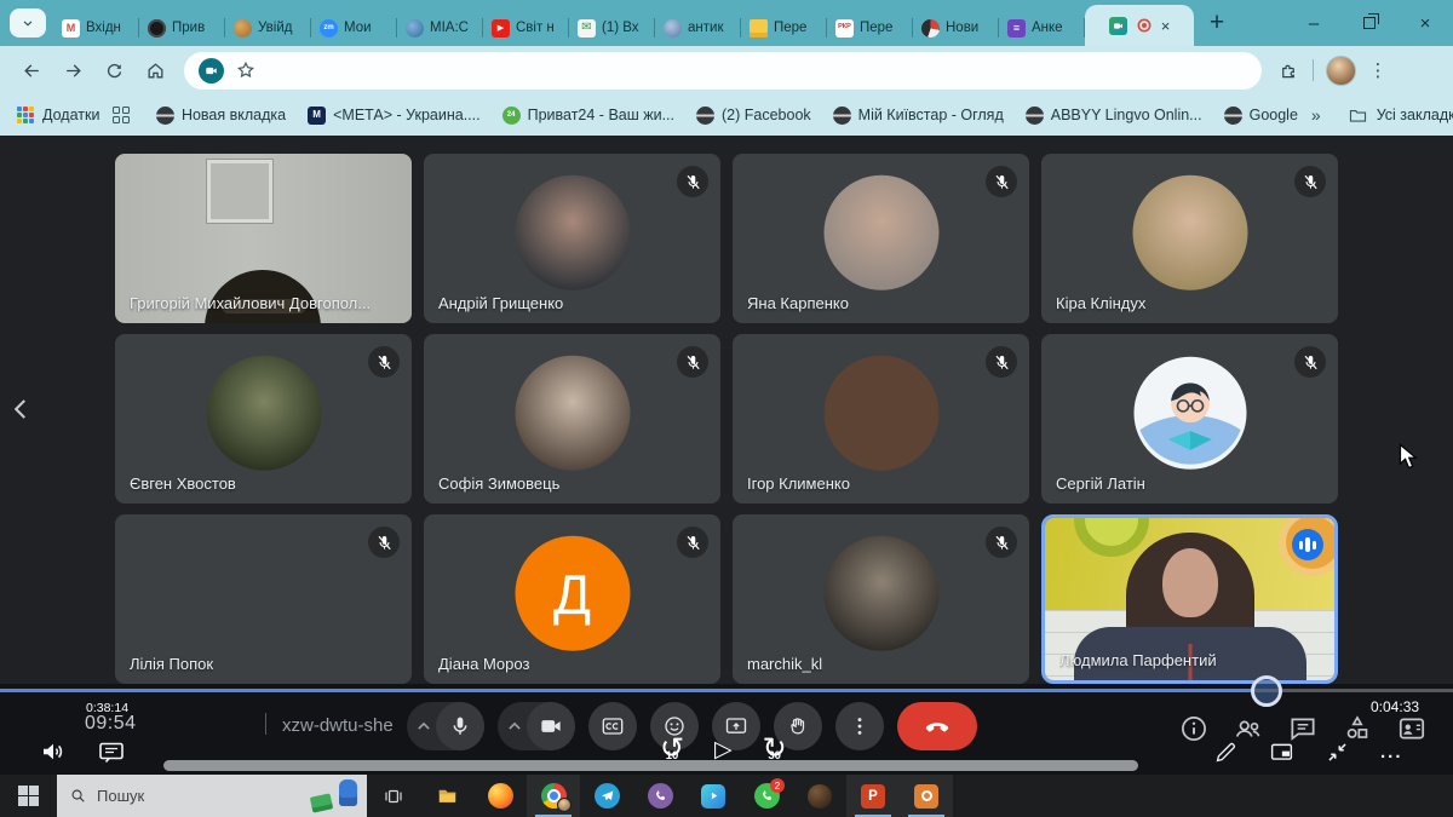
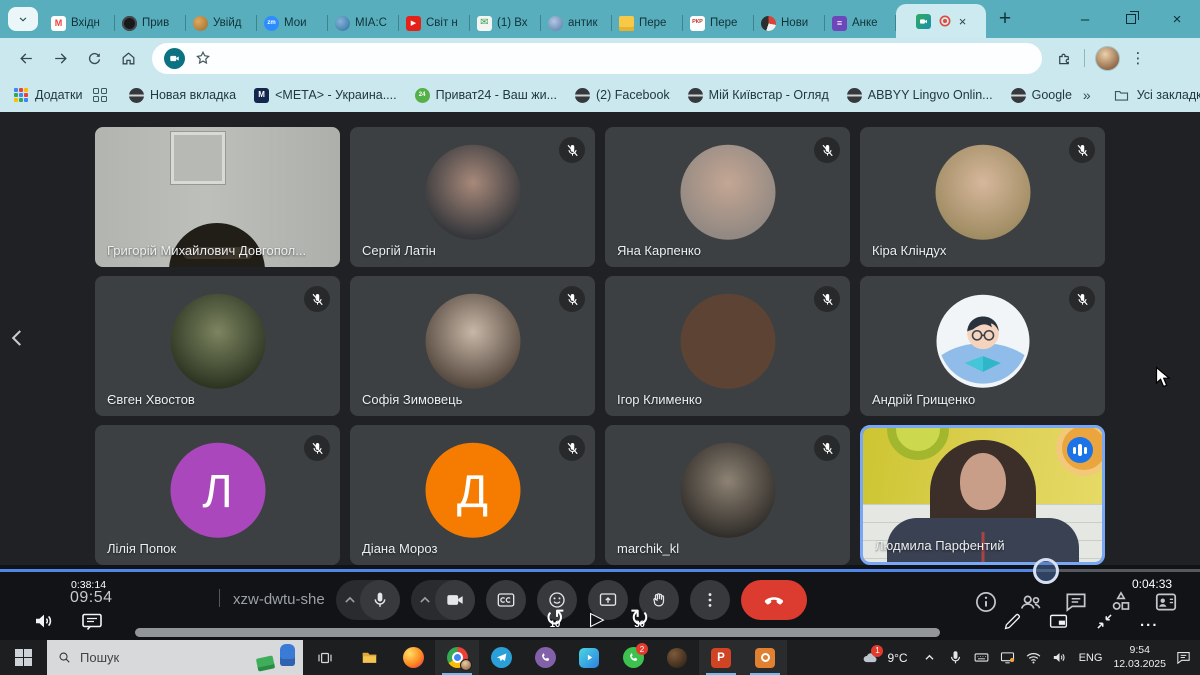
  M
  Вхідн
  Прив
  Увійд
  Мои
  MIA:C
  Світ н
  ✉
  (1) Вх
  антик
  Пере
  Пере
  Нови
  ≡
  Анке
  ×
  +
  –
  ×
  ⋮
  Додатки
  Новая вкладка
  M
  <МЕТА> - Украина....
  Приват24 - Ваш жи...
  (2) Facebook
  Мій Київстар - Огляд
  ABBYY Lingvo Onlin...
  Google
  »
  Усі закладк
  Григорій Михайлович Довгопол...
- Андрій Грищенко
+ Сергій Латін
  Яна Карпенко
  Кіра Кліндух
  Євген Хвостов
  Софія Зимовець
  Ігор Клименко
- Сергій Латін
+ Андрій Грищенко
+ Л
  Лілія Попок
  Д
  Діана Мороз
  marchik_kl
  Людмила Парфентий
  0:38:14
  09:54
  xzw-dwtu-she
  ↺
  10
  ▷
  ↻
  30
  0:04:33
  ...
  Пошук
  2
  P
+ 1
+ 9°C
+ ENG
+ 9:54
+ 12.03.2025
